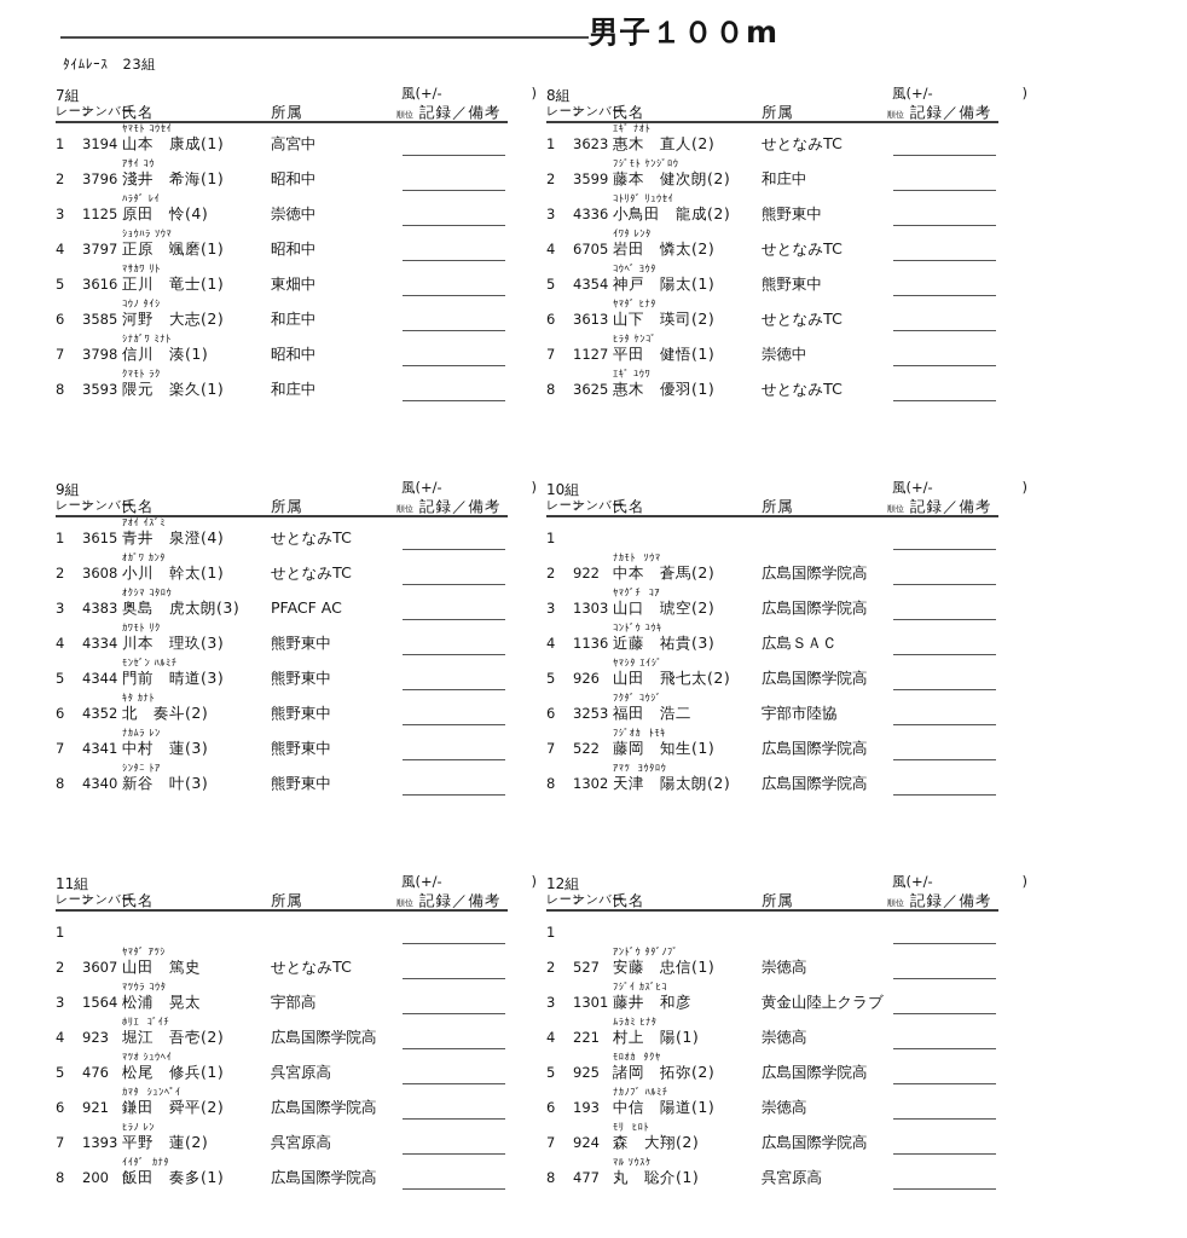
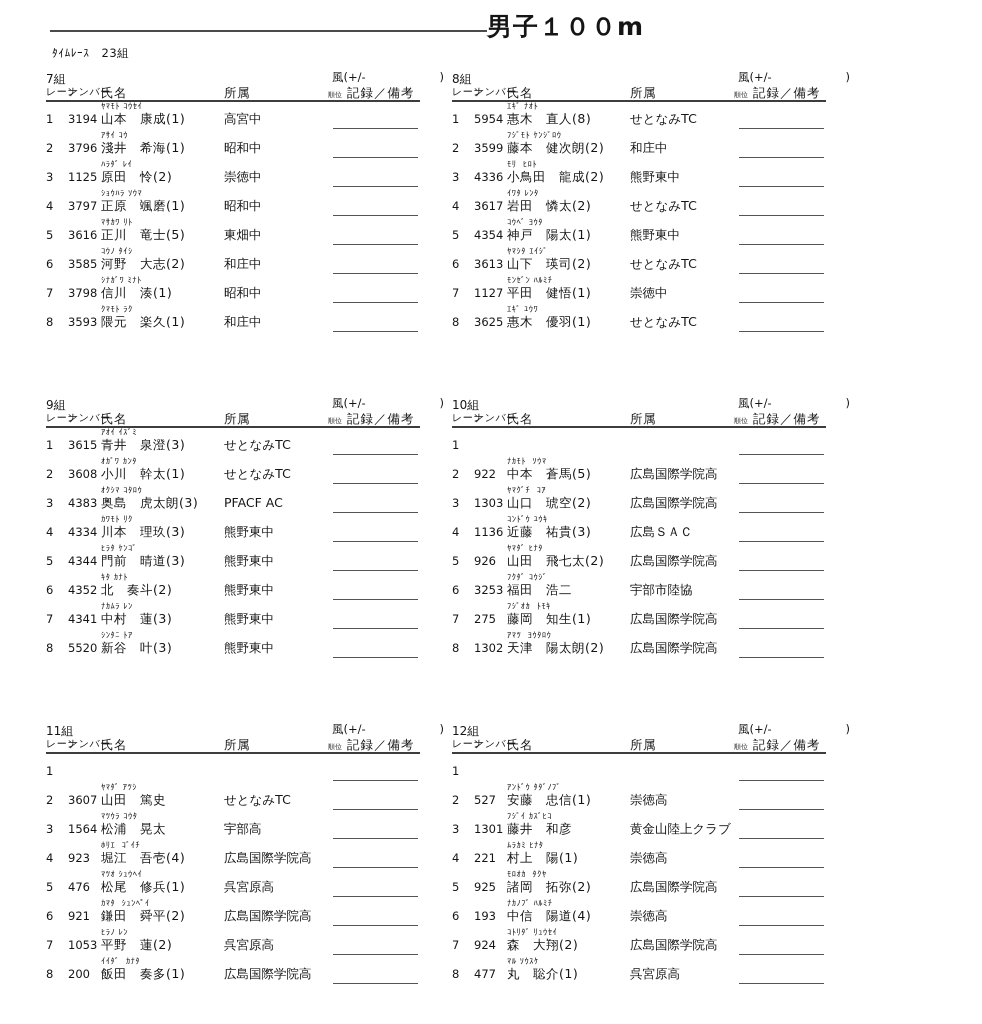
  男子１００m
  ﾀｲﾑﾚｰｽ 23組
  7組
  風(+/-
  )
  レーン
  ナンバー
  氏名
  所属
  順位
  記録／備考
  ﾔﾏﾓﾄ ｺｳｾｲ
  1
  3194
  山本 康成(1)
  高宮中
  ｱｻｲ ｺｳ
  2
  3796
  淺井 希海(1)
  昭和中
  ﾊﾗﾀﾞ ﾚｲ
  3
  1125
- 原田 怜(4)
+ 原田 怜(2)
  崇徳中
  ｼｮｳﾊﾗ ｿｳﾏ
  4
  3797
  正原 颯磨(1)
  昭和中
  ﾏｻｶﾜ ﾘﾄ
  5
  3616
- 正川 竜士(1)
+ 正川 竜士(5)
  東畑中
  ｺｳﾉ ﾀｲｼ
  6
  3585
  河野 大志(2)
  和庄中
  ｼﾅｶﾞﾜ ﾐﾅﾄ
  7
  3798
  信川 湊(1)
  昭和中
  ｸﾏﾓﾄ ﾗｸ
  8
  3593
  隈元 楽久(1)
  和庄中
  8組
  風(+/-
  )
  レーン
  ナンバー
  氏名
  所属
  順位
  記録／備考
  ｴｷﾞ ﾅｵﾄ
  1
- 3623
+ 5954
- 惠木 直人(2)
+ 惠木 直人(8)
  せとなみTC
  ﾌｼﾞﾓﾄ ｹﾝｼﾞﾛｳ
  2
  3599
  藤本 健次朗(2)
  和庄中
- ｺﾄﾘﾀﾞ ﾘｭｳｾｲ
+ ﾓﾘ ﾋﾛﾄ
  3
  4336
  小鳥田 龍成(2)
  熊野東中
  ｲﾜﾀ ﾚﾝﾀ
  4
- 6705
+ 3617
  岩田 憐太(2)
  せとなみTC
  ｺｳﾍﾞ ﾖｳﾀ
  5
  4354
  神戸 陽太(1)
  熊野東中
- ﾔﾏﾀﾞ ﾋﾅﾀ
+ ﾔﾏｼﾀ ｴｲｼﾞ
  6
  3613
  山下 瑛司(2)
  せとなみTC
- ﾋﾗﾀ ｹﾝｺﾞ
+ ﾓﾝｾﾞﾝ ﾊﾙﾐﾁ
  7
  1127
  平田 健悟(1)
  崇徳中
  ｴｷﾞ ﾕｳﾜ
  8
  3625
  惠木 優羽(1)
  せとなみTC
  9組
  風(+/-
  )
  レーン
  ナンバー
  氏名
  所属
  順位
  記録／備考
  ｱｵｲ ｲｽﾞﾐ
  1
  3615
- 青井 泉澄(4)
+ 青井 泉澄(3)
  せとなみTC
  ｵｶﾞﾜ ｶﾝﾀ
  2
  3608
  小川 幹太(1)
  せとなみTC
  ｵｸｼﾏ ｺﾀﾛｳ
  3
  4383
  奥島 虎太朗(3)
  PFACF AC
  ｶﾜﾓﾄ ﾘｸ
  4
  4334
  川本 理玖(3)
  熊野東中
- ﾓﾝｾﾞﾝ ﾊﾙﾐﾁ
+ ﾋﾗﾀ ｹﾝｺﾞ
  5
  4344
  門前 晴道(3)
  熊野東中
  ｷﾀ ｶﾅﾄ
  6
  4352
  北 奏斗(2)
  熊野東中
  ﾅｶﾑﾗ ﾚﾝ
  7
  4341
  中村 蓮(3)
  熊野東中
  ｼﾝﾀﾆ ﾄｱ
  8
- 4340
+ 5520
  新谷 叶(3)
  熊野東中
  10組
  風(+/-
  )
  レーン
  ナンバー
  氏名
  所属
  順位
  記録／備考
  1
  ﾅｶﾓﾄ ｿｳﾏ
  2
  922
- 中本 蒼馬(2)
+ 中本 蒼馬(5)
  広島国際学院高
  ﾔﾏｸﾞﾁ ｺｱ
  3
  1303
  山口 琥空(2)
  広島国際学院高
  ｺﾝﾄﾞｳ ﾕｳｷ
  4
  1136
  近藤 祐貴(3)
  広島ＳＡＣ
- ﾔﾏｼﾀ ｴｲｼﾞ
+ ﾔﾏﾀﾞ ﾋﾅﾀ
  5
  926
  山田 飛七太(2)
  広島国際学院高
  ﾌｸﾀﾞ ｺｳｼﾞ
  6
  3253
  福田 浩二
  宇部市陸協
  ﾌｼﾞｵｶ ﾄﾓｷ
  7
- 522
+ 275
  藤岡 知生(1)
  広島国際学院高
  ｱﾏﾂ ﾖｳﾀﾛｳ
  8
  1302
  天津 陽太朗(2)
  広島国際学院高
  11組
  風(+/-
  )
  レーン
  ナンバー
  氏名
  所属
  順位
  記録／備考
  1
  ﾔﾏﾀﾞ ｱﾂｼ
  2
  3607
  山田 篤史
  せとなみTC
  ﾏﾂｳﾗ ｺｳﾀ
  3
  1564
  松浦 晃太
  宇部高
  ﾎﾘｴ ｺﾞｲﾁ
  4
  923
- 堀江 吾壱(2)
+ 堀江 吾壱(4)
  広島国際学院高
  ﾏﾂｵ ｼｭｳﾍｲ
  5
  476
  松尾 修兵(1)
  呉宮原高
  ｶﾏﾀ ｼｭﾝﾍﾟｲ
  6
  921
  鎌田 舜平(2)
  広島国際学院高
  ﾋﾗﾉ ﾚﾝ
  7
- 1393
+ 1053
  平野 蓮(2)
  呉宮原高
  ｲｲﾀﾞ ｶﾅﾀ
  8
  200
  飯田 奏多(1)
  広島国際学院高
  12組
  風(+/-
  )
  レーン
  ナンバー
  氏名
  所属
  順位
  記録／備考
  1
  ｱﾝﾄﾞｳ ﾀﾀﾞﾉﾌﾞ
  2
  527
  安藤 忠信(1)
  崇徳高
  ﾌｼﾞｲ ｶｽﾞﾋｺ
  3
  1301
  藤井 和彦
  黄金山陸上クラブ
  ﾑﾗｶﾐ ﾋﾅﾀ
  4
  221
  村上 陽(1)
  崇徳高
  ﾓﾛｵｶ ﾀｸﾔ
  5
  925
  諸岡 拓弥(2)
  広島国際学院高
  ﾅｶﾉﾌﾞ ﾊﾙﾐﾁ
  6
  193
- 中信 陽道(1)
+ 中信 陽道(4)
  崇徳高
- ﾓﾘ ﾋﾛﾄ
+ ｺﾄﾘﾀﾞ ﾘｭｳｾｲ
  7
  924
  森 大翔(2)
  広島国際学院高
  ﾏﾙ ｿｳｽｹ
  8
  477
  丸 聡介(1)
  呉宮原高
